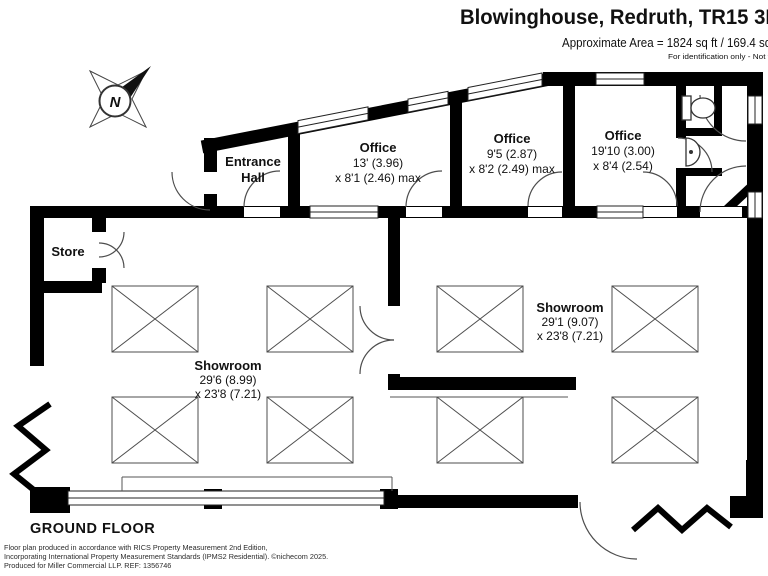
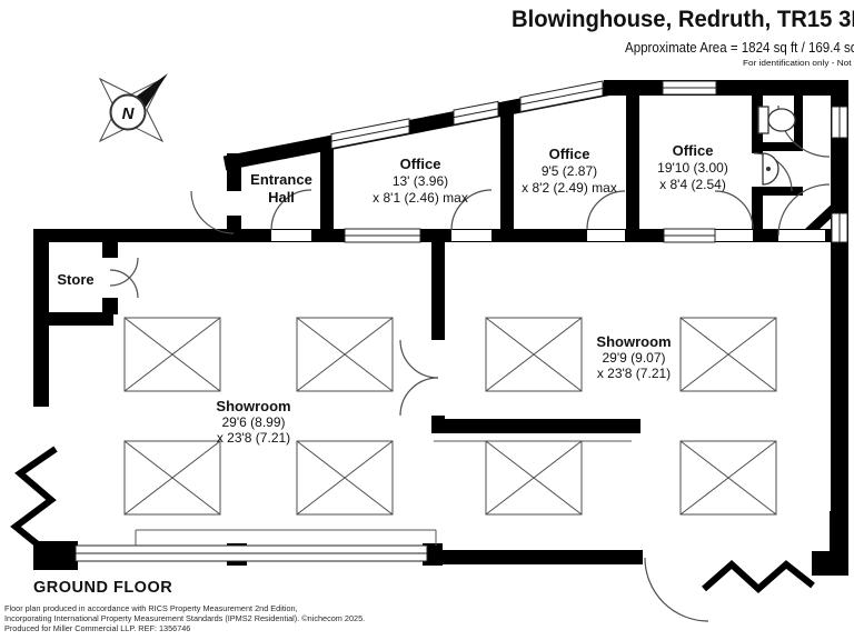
  N
  Blowinghouse, Redruth, TR15 3
  Approximate Area = 1824 sq ft / 169.4 s
  Entrance
  Hall
  Office
  13' (3.96)
  x 8'1 (2.46) max
  Office
  9'5 (2.87)
  x 8'2 (2.49) max
  Office
  19'10 (3.00)
  x 8'4 (2.54)
  Store
  Showroom
  29'6 (8.99)
  x 23'8 (7.21)
  Showroom
- 29'1 (9.07)
+ 29'9 (9.07)
  x 23'8 (7.21)
  GROUND FLOOR
  Floor plan produced in accordance with RICS Property Measurement 2nd Edition,
  Incorporating International Property Measurement Standards (IPMS2 Residential). ©nichecom 2025.
  Produced for Miller Commercial LLP. REF: 1356746
